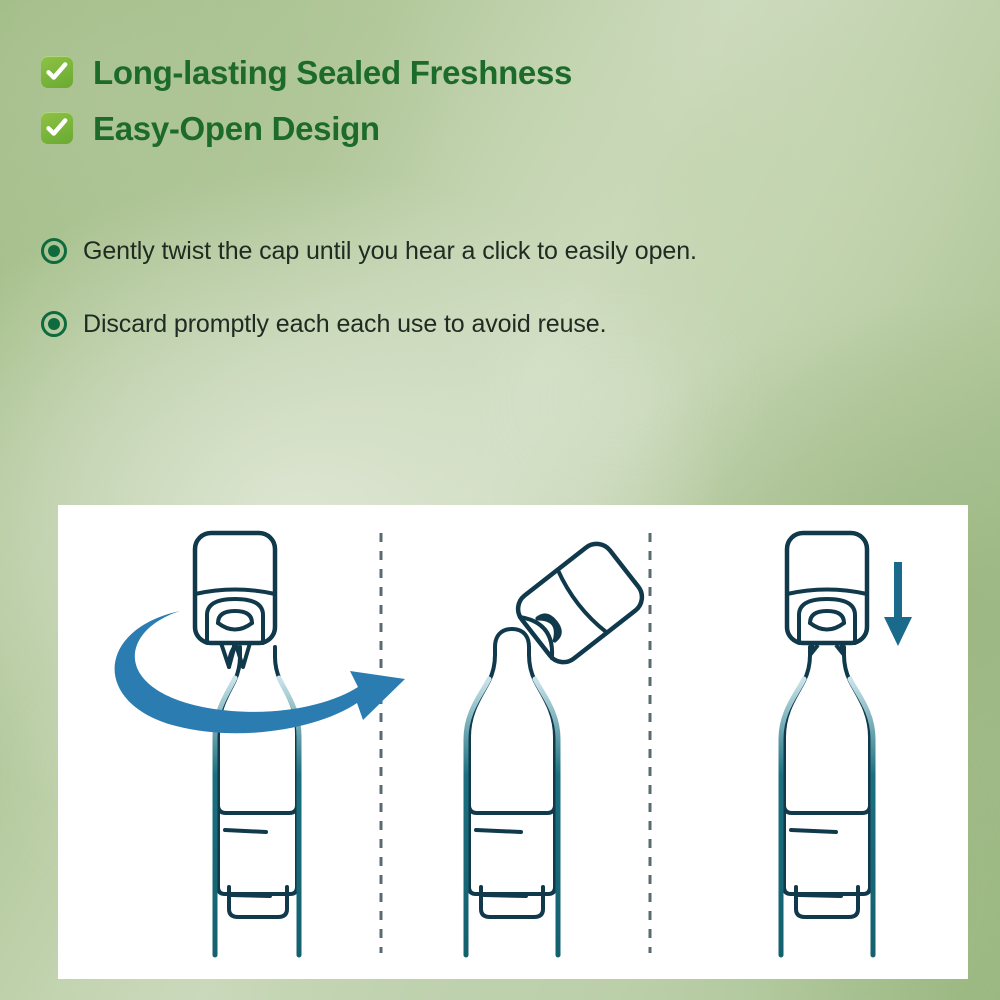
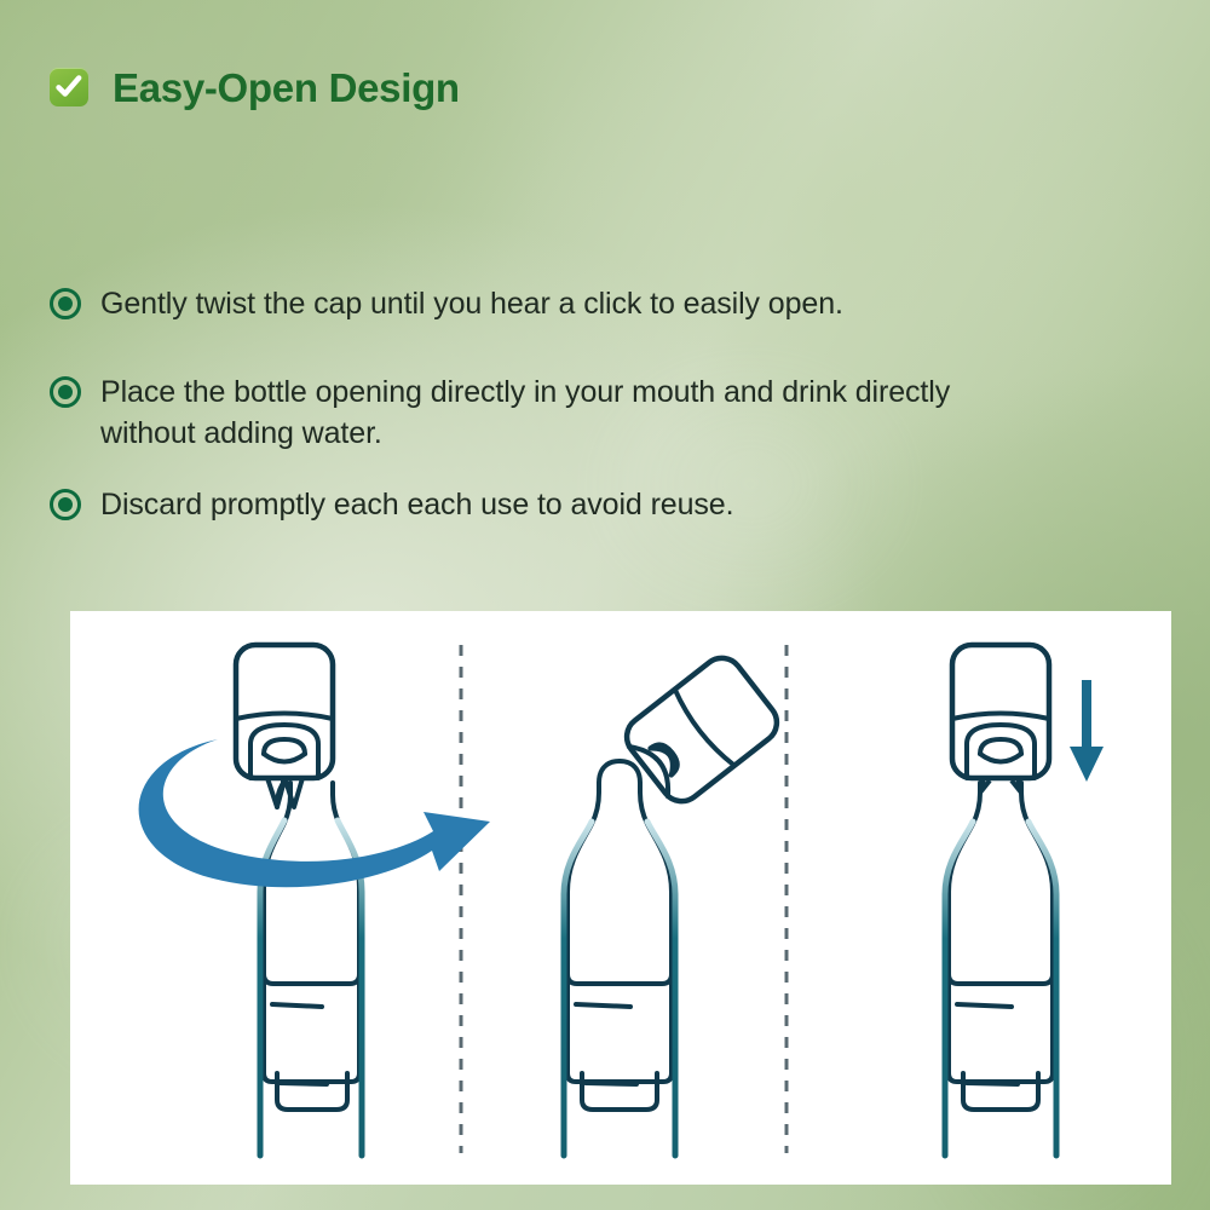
- Long-lasting Sealed Freshness
  Easy-Open Design
  Gently twist the cap until you hear a click to easily open.
+ Place the bottle opening directly in your mouth and drink directly without adding water.
  Discard promptly each each use to avoid reuse.
